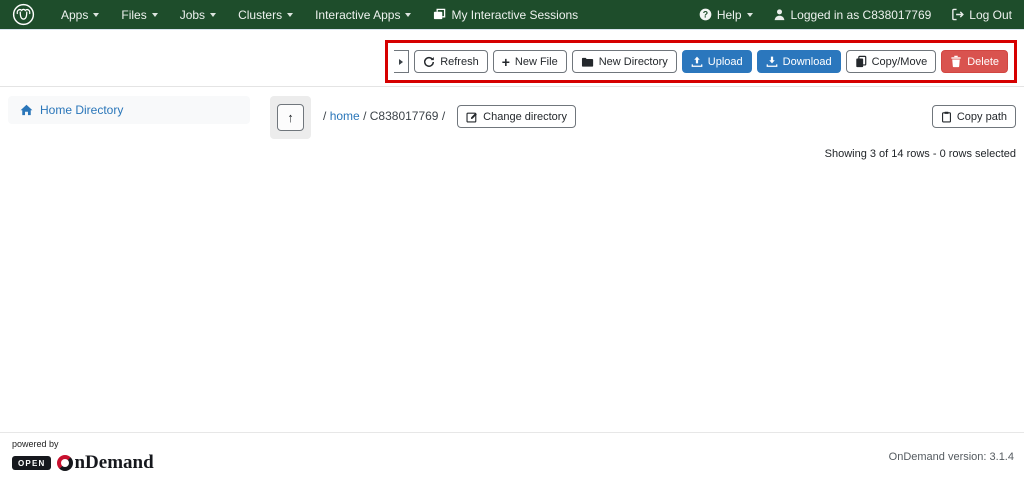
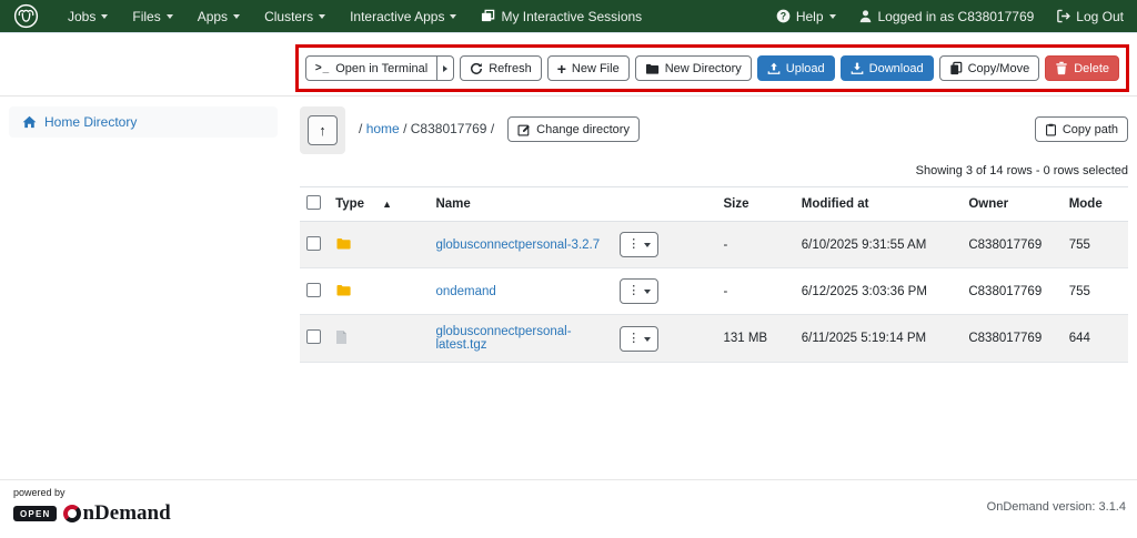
- Apps
+ Jobs
  Files
- Jobs
+ Apps
  Clusters
  Interactive Apps
  My Interactive Sessions
  ?
  Help
  Logged in as C838017769
  Log Out
+ >_
+ Open in Terminal
  Refresh
  +
  New File
  New Directory
  Upload
  Download
  Copy/Move
  Delete
  Home Directory
  ↑
  / home / C838017769 /
  Change directory
  Copy path
  Showing 3 of 14 rows - 0 rows selected
+ 	Type ▲	Name		Size	Modified at	Owner	Mode
+ 		globusconnectpersonal-3.2.7 ⋮		-	6/10/2025 9:31:55 AM	C838017769	755
+ 		ondemand ⋮		-	6/12/2025 3:03:36 PM	C838017769	755
+ 		globusconnectpersonal-latest.tgz ⋮		131 MB	6/11/2025 5:19:14 PM	C838017769	644
  powered by
  OPEN
  nDemand
  OnDemand version: 3.1.4
